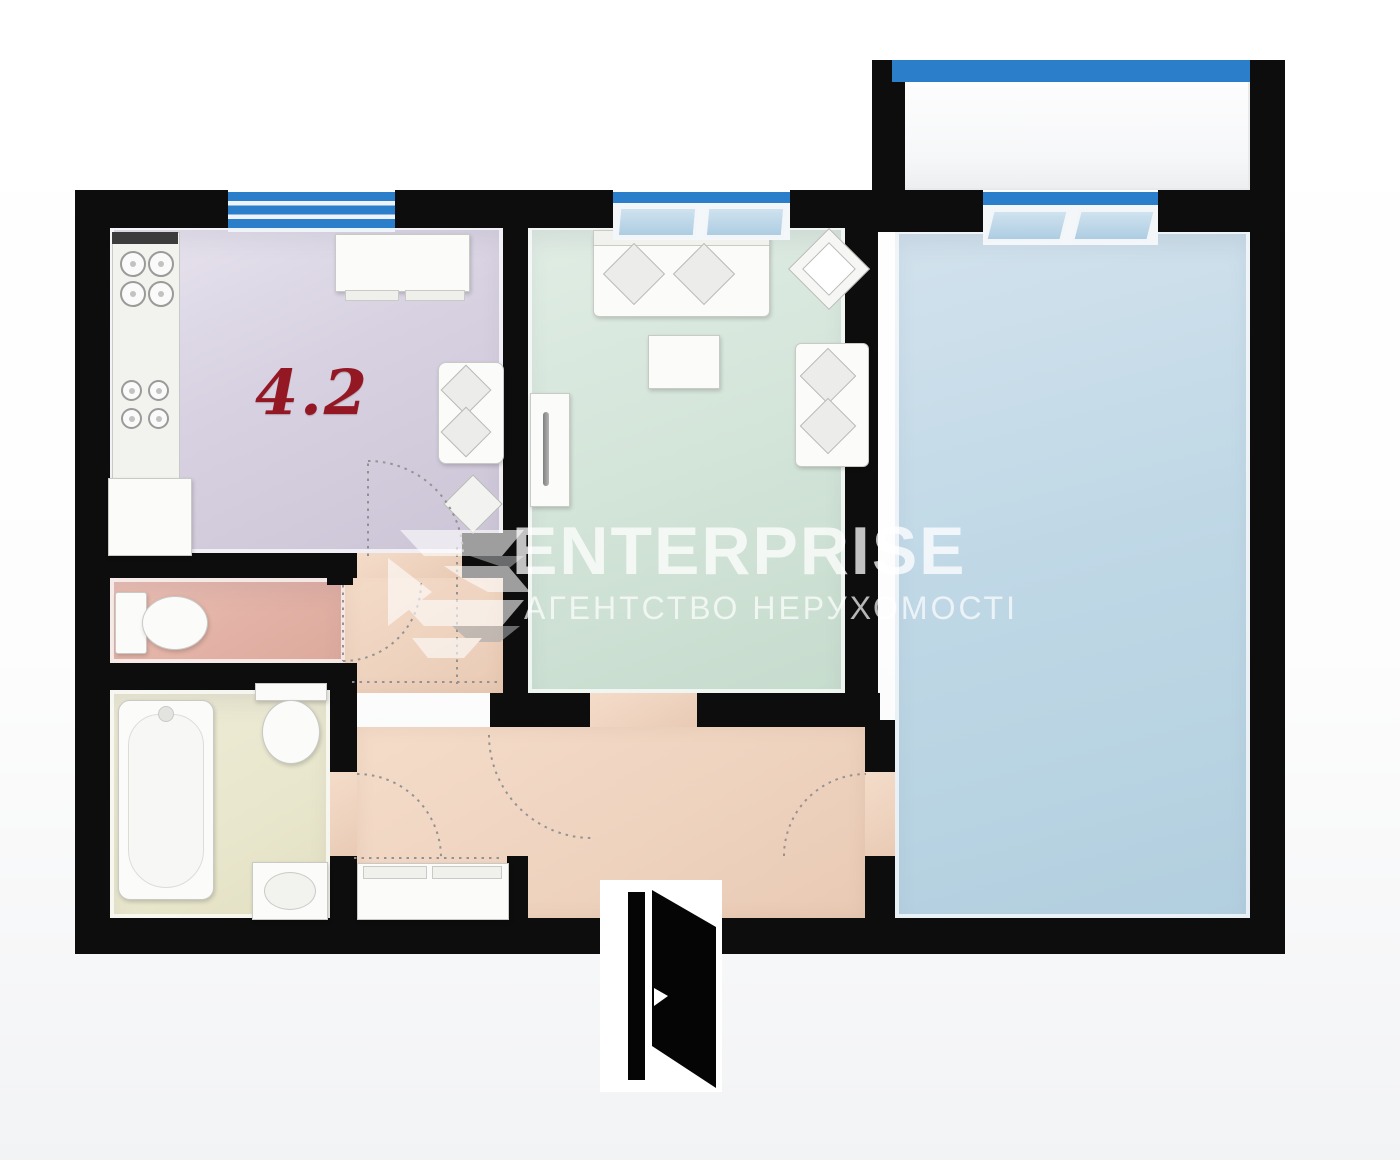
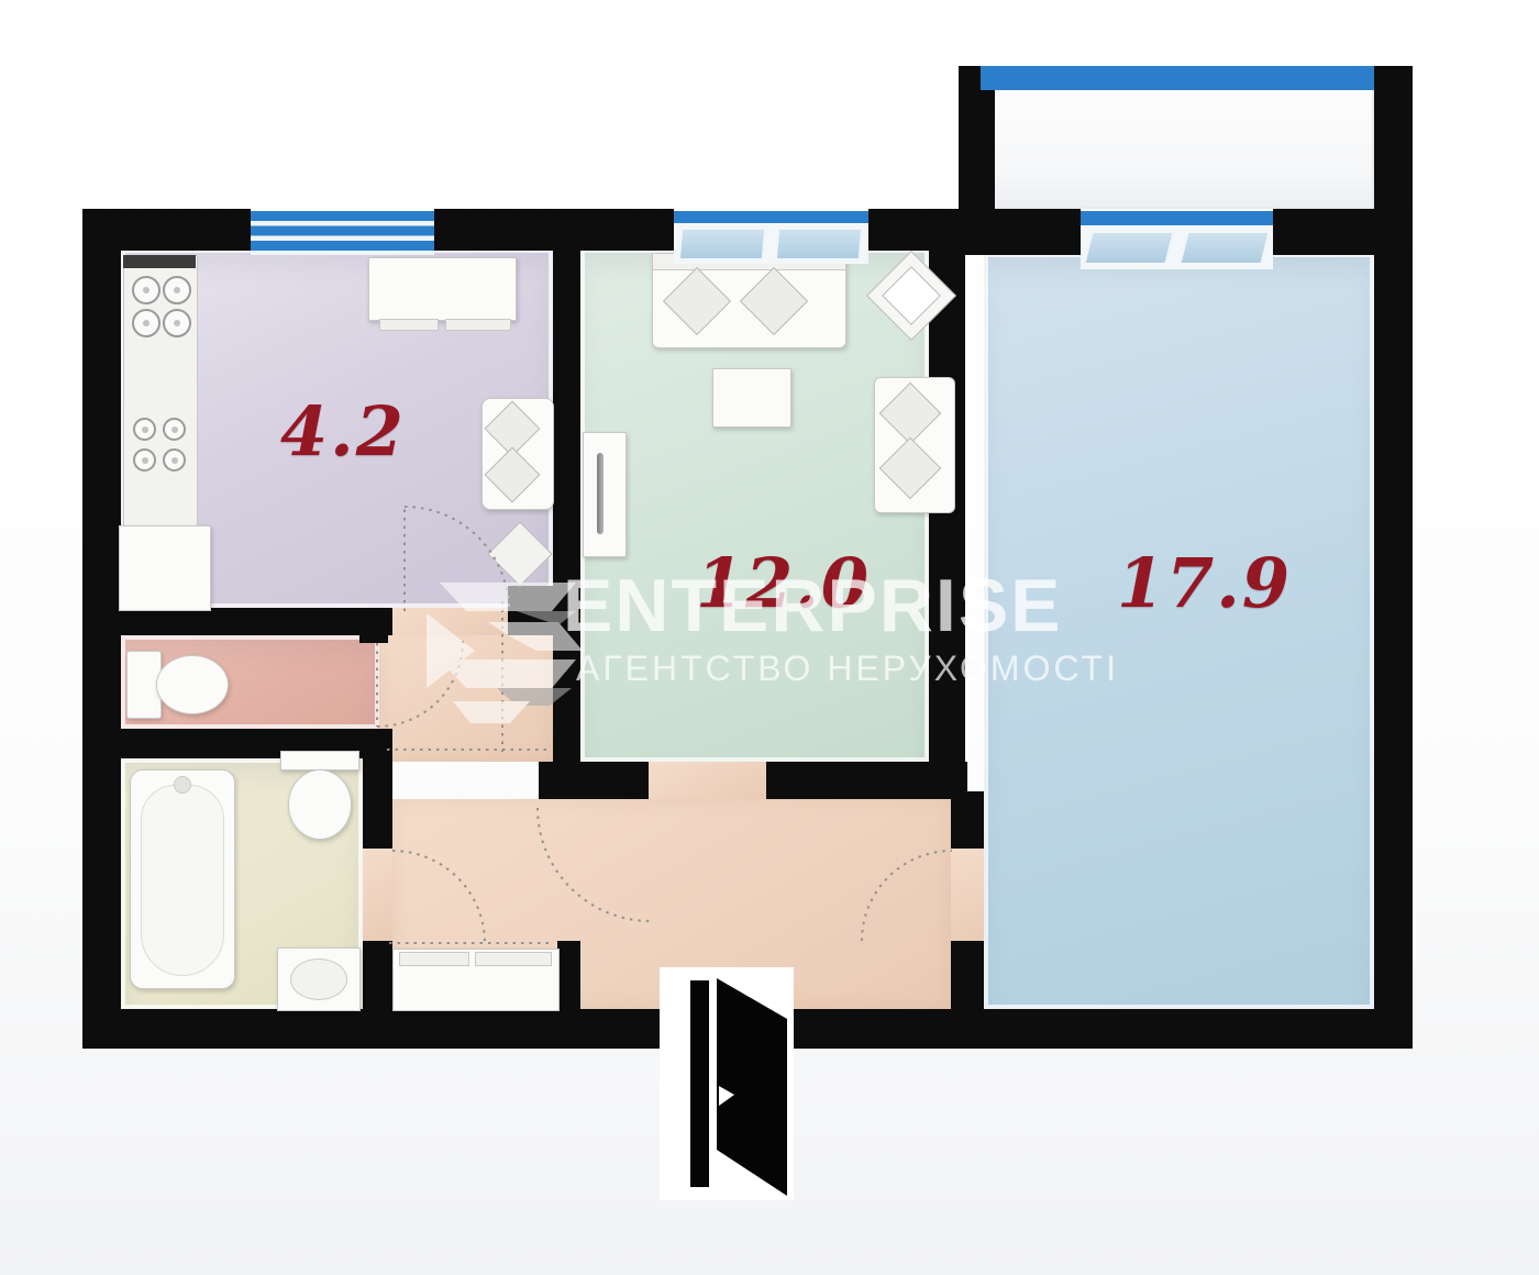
  4.2
+ 12.0
+ 17.9
  ENTERPRISE
  АГЕНТСТВО НЕРУХОМОСТІ
